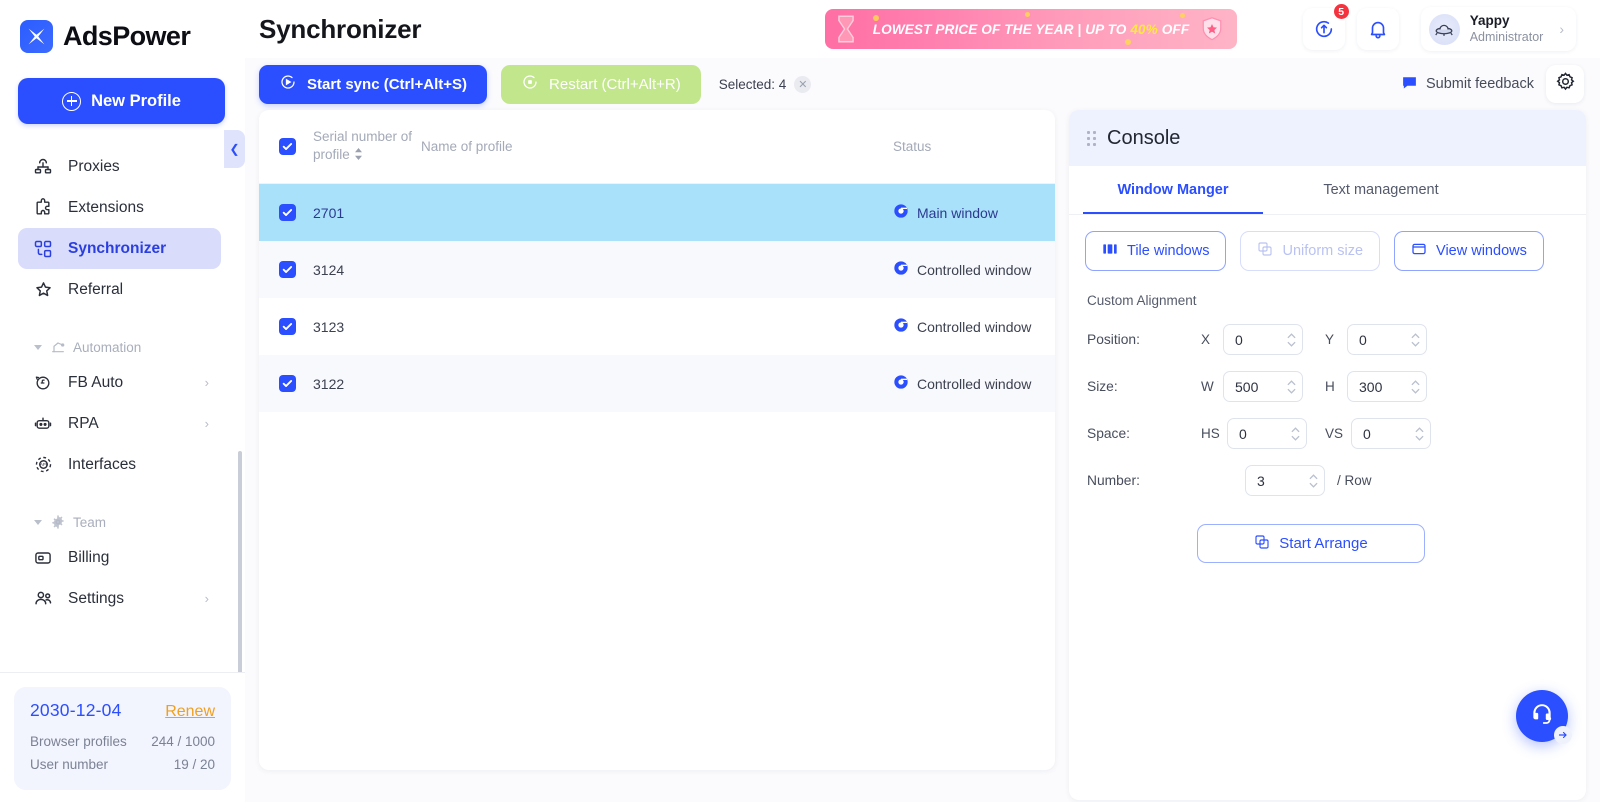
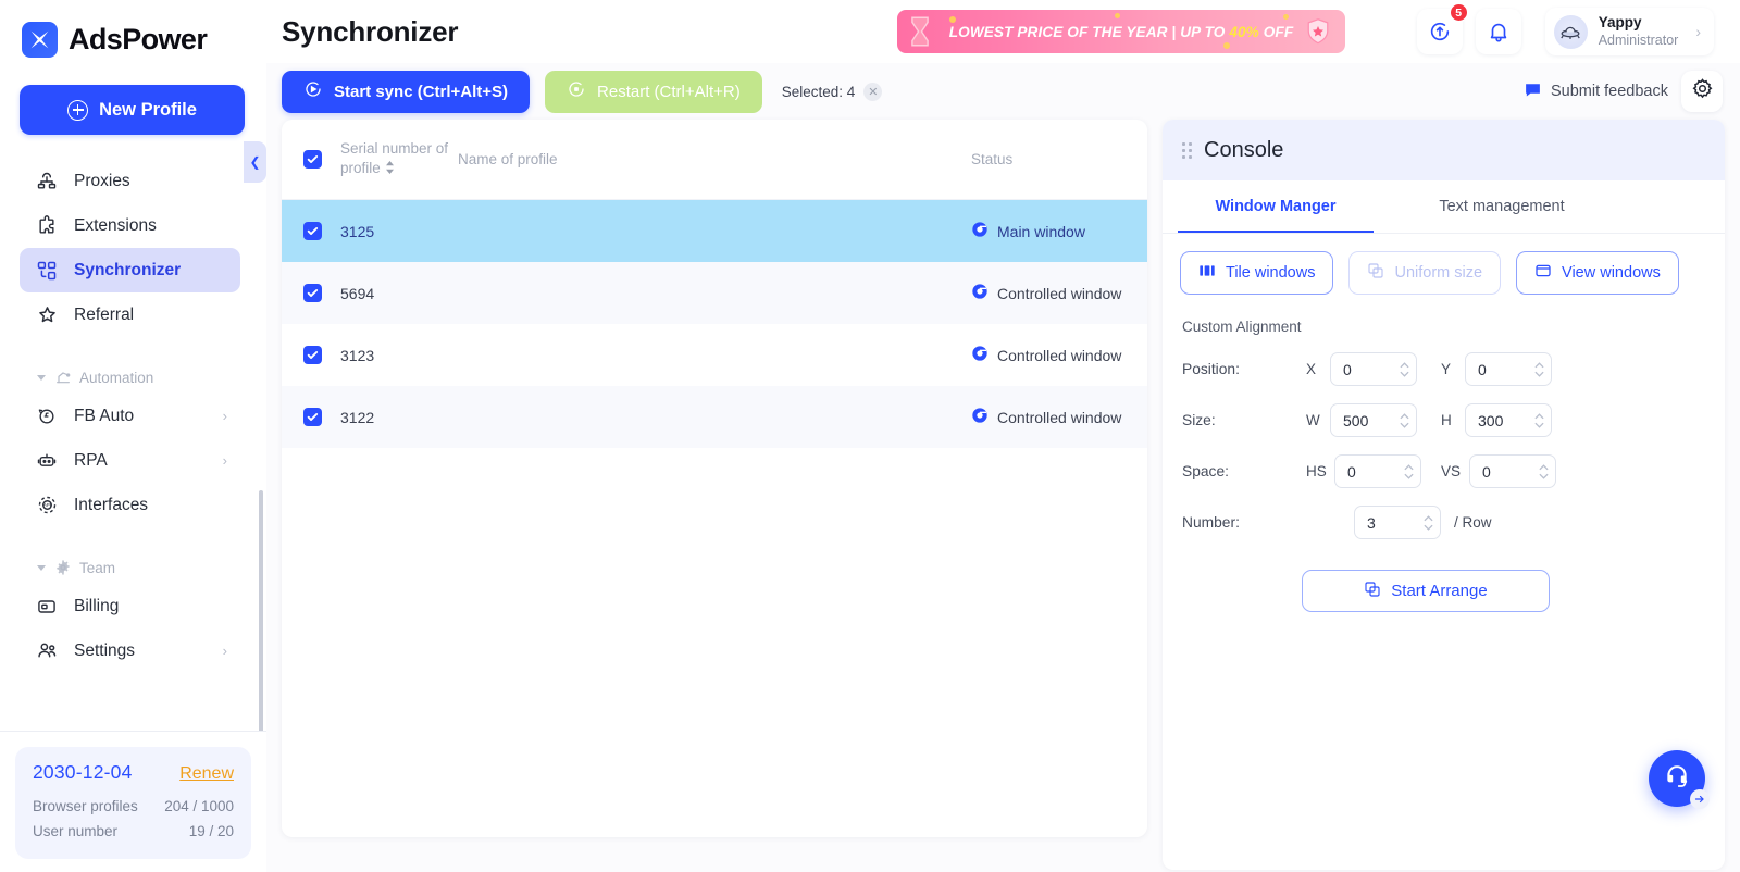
  AdsPower
  New Profile
  Proxies
  Extensions
  Synchronizer
  Referral
  Automation
  FB Auto
  ›
  RPA
  ›
  Interfaces
  Team
  Billing
  Settings
  ›
  2030-12-04
  Renew
  Browser profiles
- 244 / 1000
+ 204 / 1000
  User number
  19 / 20
  ❮
  Synchronizer
  LOWEST PRICE OF THE YEAR | UP TO 40% OFF
  5
  Yappy
  Administrator
  ›
  Start sync (Ctrl+Alt+S)
  Restart (Ctrl+Alt+R)
  Selected: 4
  ✕
  Submit feedback
  Serial number of profile
  Name of profile
  Status
- 2701
+ 3125
  Main window
- 3124
+ 5694
  Controlled window
  3123
  Controlled window
  3122
  Controlled window
  Console
  Window Manger
  Text management
  Tile windows
  Uniform size
  View windows
  Custom Alignment
  Position:
  X
  0
  Y
  0
  Size:
  W
  500
  H
  300
  Space:
  HS
  0
  VS
  0
  Number:
  3
  / Row
  Start Arrange
